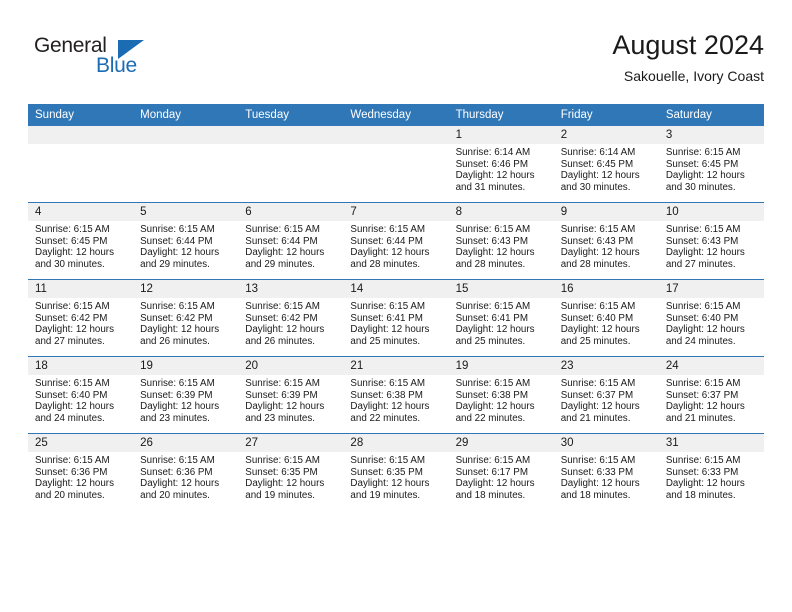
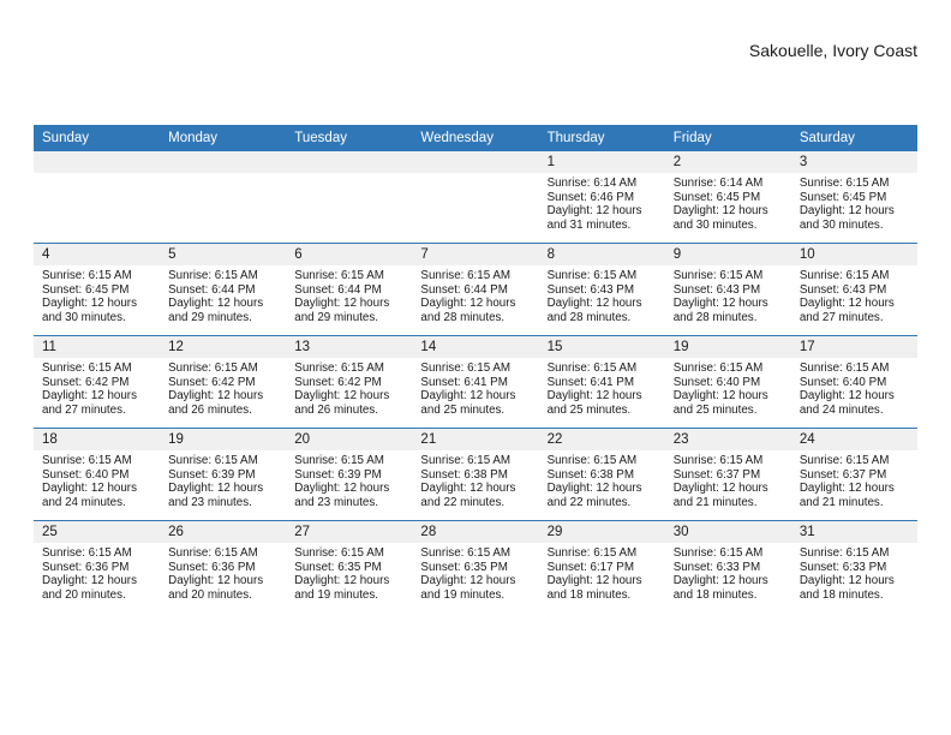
- General
- Blue
- August 2024
  Sakouelle, Ivory Coast
  Sunday	Monday	Tuesday	Wednesday	Thursday	Friday	Saturday
  				1Sunrise: 6:14 AMSunset: 6:46 PMDaylight: 12 hours and 31 minutes.	2Sunrise: 6:14 AMSunset: 6:45 PMDaylight: 12 hours and 30 minutes.	3Sunrise: 6:15 AMSunset: 6:45 PMDaylight: 12 hours and 30 minutes.
  4Sunrise: 6:15 AMSunset: 6:45 PMDaylight: 12 hours and 30 minutes.	5Sunrise: 6:15 AMSunset: 6:44 PMDaylight: 12 hours and 29 minutes.	6Sunrise: 6:15 AMSunset: 6:44 PMDaylight: 12 hours and 29 minutes.	7Sunrise: 6:15 AMSunset: 6:44 PMDaylight: 12 hours and 28 minutes.	8Sunrise: 6:15 AMSunset: 6:43 PMDaylight: 12 hours and 28 minutes.	9Sunrise: 6:15 AMSunset: 6:43 PMDaylight: 12 hours and 28 minutes.	10Sunrise: 6:15 AMSunset: 6:43 PMDaylight: 12 hours and 27 minutes.
- 11Sunrise: 6:15 AMSunset: 6:42 PMDaylight: 12 hours and 27 minutes.	12Sunrise: 6:15 AMSunset: 6:42 PMDaylight: 12 hours and 26 minutes.	13Sunrise: 6:15 AMSunset: 6:42 PMDaylight: 12 hours and 26 minutes.	14Sunrise: 6:15 AMSunset: 6:41 PMDaylight: 12 hours and 25 minutes.	15Sunrise: 6:15 AMSunset: 6:41 PMDaylight: 12 hours and 25 minutes.	16Sunrise: 6:15 AMSunset: 6:40 PMDaylight: 12 hours and 25 minutes.	17Sunrise: 6:15 AMSunset: 6:40 PMDaylight: 12 hours and 24 minutes.
+ 11Sunrise: 6:15 AMSunset: 6:42 PMDaylight: 12 hours and 27 minutes.	12Sunrise: 6:15 AMSunset: 6:42 PMDaylight: 12 hours and 26 minutes.	13Sunrise: 6:15 AMSunset: 6:42 PMDaylight: 12 hours and 26 minutes.	14Sunrise: 6:15 AMSunset: 6:41 PMDaylight: 12 hours and 25 minutes.	15Sunrise: 6:15 AMSunset: 6:41 PMDaylight: 12 hours and 25 minutes.	19Sunrise: 6:15 AMSunset: 6:40 PMDaylight: 12 hours and 25 minutes.	17Sunrise: 6:15 AMSunset: 6:40 PMDaylight: 12 hours and 24 minutes.
- 18Sunrise: 6:15 AMSunset: 6:40 PMDaylight: 12 hours and 24 minutes.	19Sunrise: 6:15 AMSunset: 6:39 PMDaylight: 12 hours and 23 minutes.	20Sunrise: 6:15 AMSunset: 6:39 PMDaylight: 12 hours and 23 minutes.	21Sunrise: 6:15 AMSunset: 6:38 PMDaylight: 12 hours and 22 minutes.	19Sunrise: 6:15 AMSunset: 6:38 PMDaylight: 12 hours and 22 minutes.	23Sunrise: 6:15 AMSunset: 6:37 PMDaylight: 12 hours and 21 minutes.	24Sunrise: 6:15 AMSunset: 6:37 PMDaylight: 12 hours and 21 minutes.
+ 18Sunrise: 6:15 AMSunset: 6:40 PMDaylight: 12 hours and 24 minutes.	19Sunrise: 6:15 AMSunset: 6:39 PMDaylight: 12 hours and 23 minutes.	20Sunrise: 6:15 AMSunset: 6:39 PMDaylight: 12 hours and 23 minutes.	21Sunrise: 6:15 AMSunset: 6:38 PMDaylight: 12 hours and 22 minutes.	22Sunrise: 6:15 AMSunset: 6:38 PMDaylight: 12 hours and 22 minutes.	23Sunrise: 6:15 AMSunset: 6:37 PMDaylight: 12 hours and 21 minutes.	24Sunrise: 6:15 AMSunset: 6:37 PMDaylight: 12 hours and 21 minutes.
  25Sunrise: 6:15 AMSunset: 6:36 PMDaylight: 12 hours and 20 minutes.	26Sunrise: 6:15 AMSunset: 6:36 PMDaylight: 12 hours and 20 minutes.	27Sunrise: 6:15 AMSunset: 6:35 PMDaylight: 12 hours and 19 minutes.	28Sunrise: 6:15 AMSunset: 6:35 PMDaylight: 12 hours and 19 minutes.	29Sunrise: 6:15 AMSunset: 6:17 PMDaylight: 12 hours and 18 minutes.	30Sunrise: 6:15 AMSunset: 6:33 PMDaylight: 12 hours and 18 minutes.	31Sunrise: 6:15 AMSunset: 6:33 PMDaylight: 12 hours and 18 minutes.
